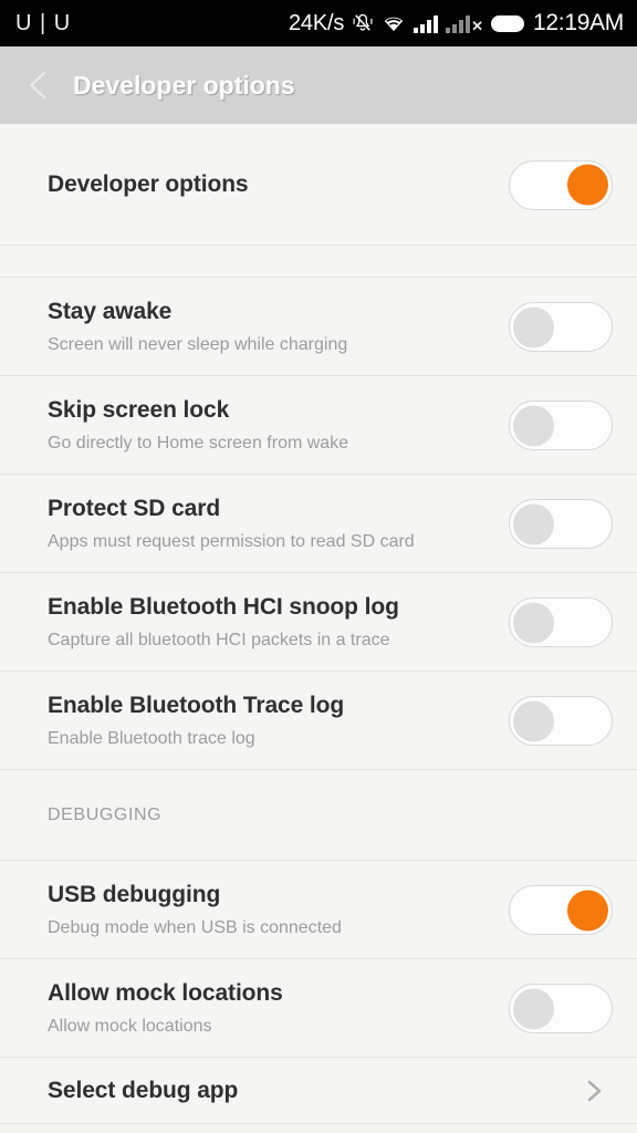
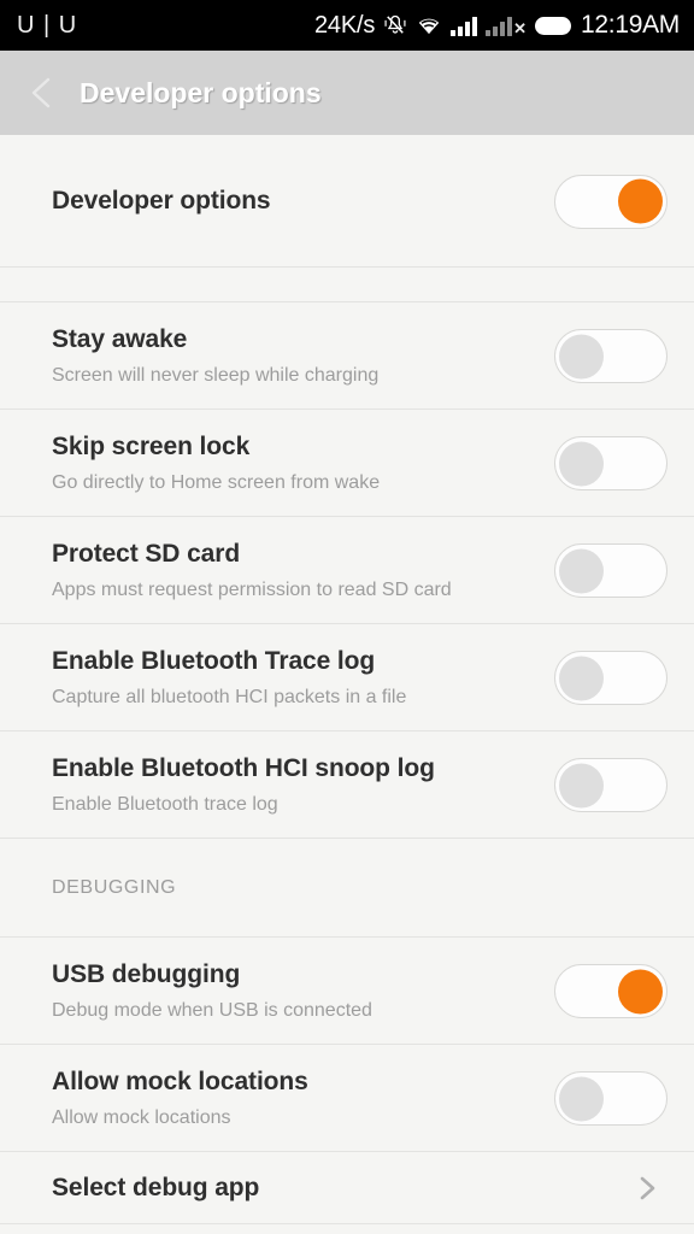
  U | U
  24K/s
  ✕
  12:19AM
  Developer options
  Developer options
  Stay awake
  Screen will never sleep while charging
  Skip screen lock
  Go directly to Home screen from wake
  Protect SD card
  Apps must request permission to read SD card
- Enable Bluetooth HCI snoop log
+ Enable Bluetooth Trace log
- Capture all bluetooth HCI packets in a trace
+ Capture all bluetooth HCI packets in a file
- Enable Bluetooth Trace log
+ Enable Bluetooth HCI snoop log
  Enable Bluetooth trace log
  DEBUGGING
  USB debugging
  Debug mode when USB is connected
  Allow mock locations
  Allow mock locations
  Select debug app
